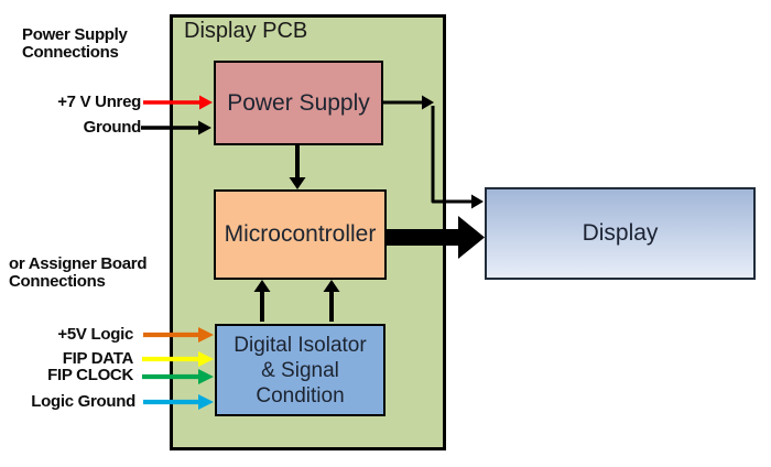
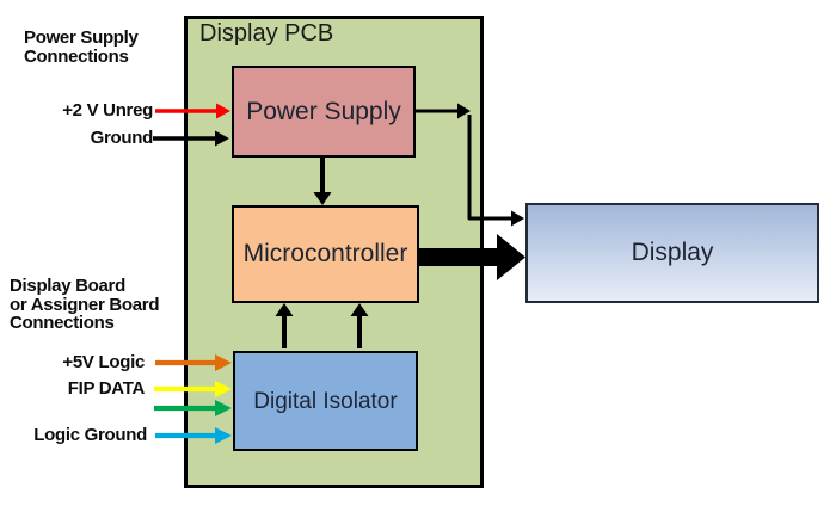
  Display PCB
  Power Supply
  Microcontroller
  Digital Isolator
- & Signal
- Condition
  Display
  Power Supply
  Connections
+ Display Board
  or Assigner Board
  Connections
- +7 V Unreg
+ +2 V Unreg
  Ground
  +5V Logic
  FIP DATA
- FIP CLOCK
  Logic Ground
